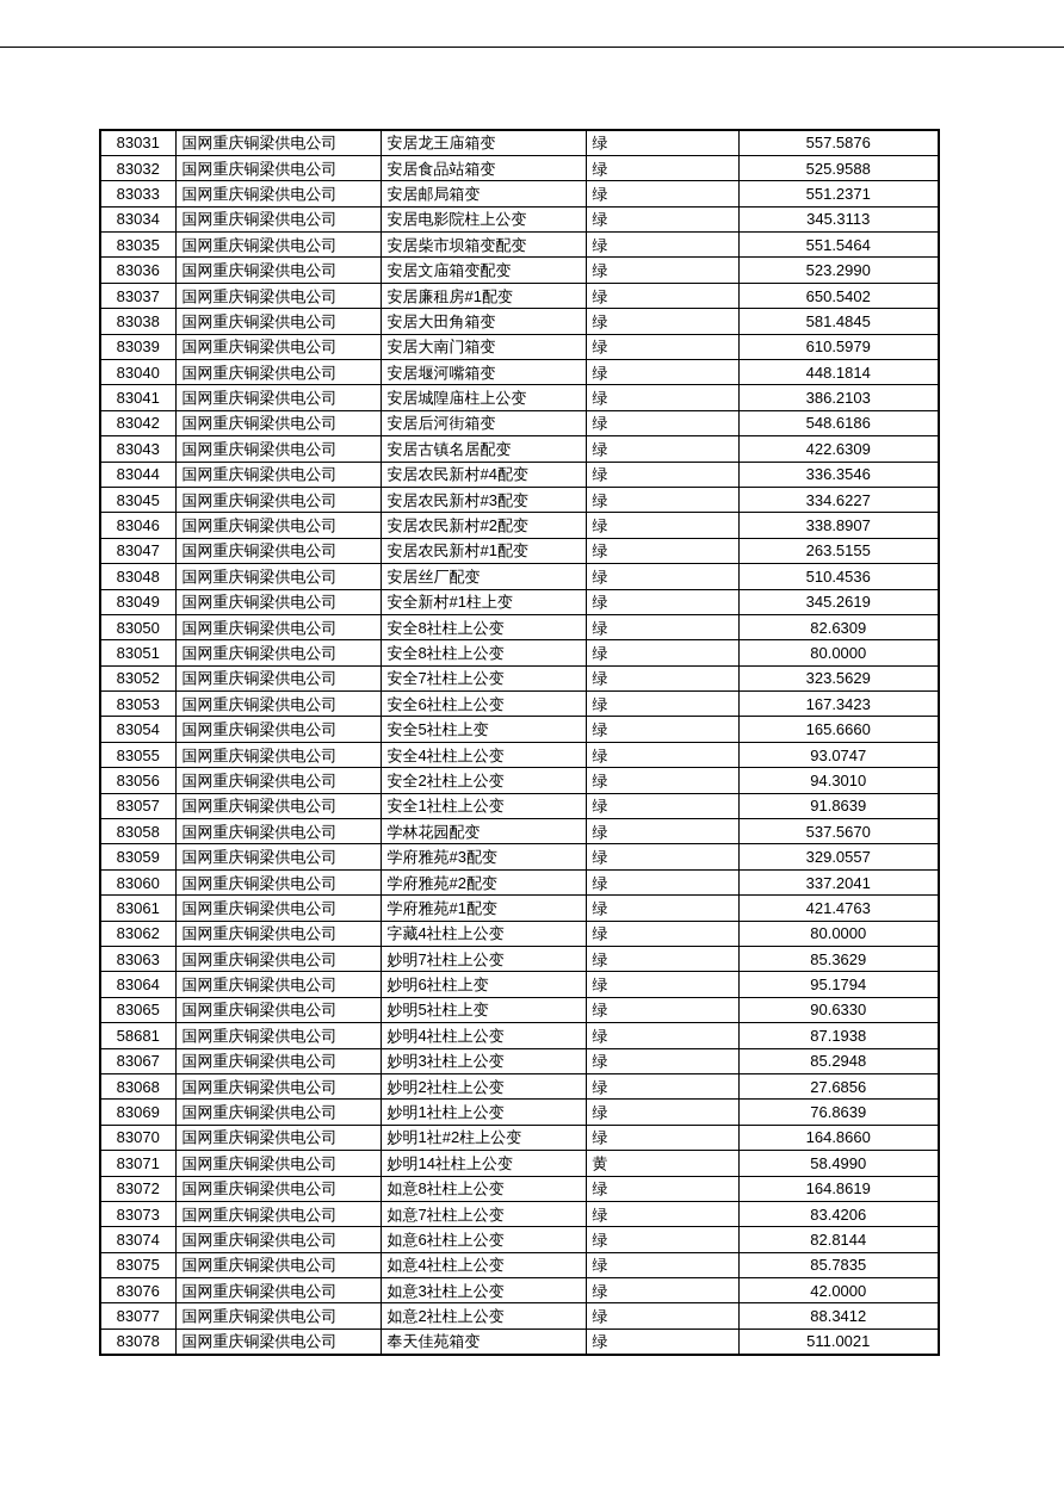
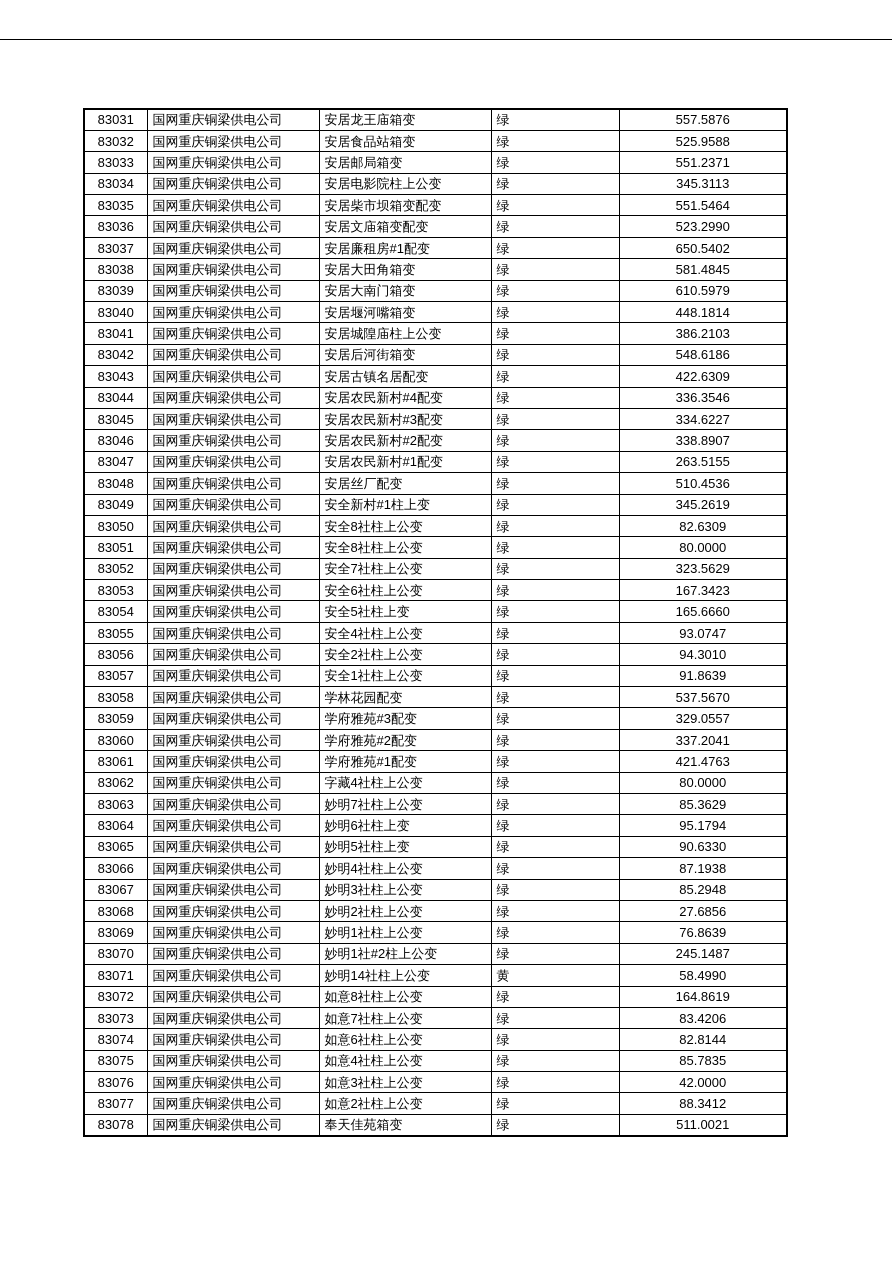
  83031	国网重庆铜梁供电公司	安居龙王庙箱变	绿	557.5876
  83032	国网重庆铜梁供电公司	安居食品站箱变	绿	525.9588
  83033	国网重庆铜梁供电公司	安居邮局箱变	绿	551.2371
  83034	国网重庆铜梁供电公司	安居电影院柱上公变	绿	345.3113
  83035	国网重庆铜梁供电公司	安居柴市坝箱变配变	绿	551.5464
  83036	国网重庆铜梁供电公司	安居文庙箱变配变	绿	523.2990
  83037	国网重庆铜梁供电公司	安居廉租房#1配变	绿	650.5402
  83038	国网重庆铜梁供电公司	安居大田角箱变	绿	581.4845
  83039	国网重庆铜梁供电公司	安居大南门箱变	绿	610.5979
  83040	国网重庆铜梁供电公司	安居堰河嘴箱变	绿	448.1814
  83041	国网重庆铜梁供电公司	安居城隍庙柱上公变	绿	386.2103
  83042	国网重庆铜梁供电公司	安居后河街箱变	绿	548.6186
  83043	国网重庆铜梁供电公司	安居古镇名居配变	绿	422.6309
  83044	国网重庆铜梁供电公司	安居农民新村#4配变	绿	336.3546
  83045	国网重庆铜梁供电公司	安居农民新村#3配变	绿	334.6227
  83046	国网重庆铜梁供电公司	安居农民新村#2配变	绿	338.8907
  83047	国网重庆铜梁供电公司	安居农民新村#1配变	绿	263.5155
  83048	国网重庆铜梁供电公司	安居丝厂配变	绿	510.4536
  83049	国网重庆铜梁供电公司	安全新村#1柱上变	绿	345.2619
  83050	国网重庆铜梁供电公司	安全8社柱上公变	绿	82.6309
  83051	国网重庆铜梁供电公司	安全8社柱上公变	绿	80.0000
  83052	国网重庆铜梁供电公司	安全7社柱上公变	绿	323.5629
  83053	国网重庆铜梁供电公司	安全6社柱上公变	绿	167.3423
  83054	国网重庆铜梁供电公司	安全5社柱上变	绿	165.6660
  83055	国网重庆铜梁供电公司	安全4社柱上公变	绿	93.0747
  83056	国网重庆铜梁供电公司	安全2社柱上公变	绿	94.3010
  83057	国网重庆铜梁供电公司	安全1社柱上公变	绿	91.8639
  83058	国网重庆铜梁供电公司	学林花园配变	绿	537.5670
  83059	国网重庆铜梁供电公司	学府雅苑#3配变	绿	329.0557
  83060	国网重庆铜梁供电公司	学府雅苑#2配变	绿	337.2041
  83061	国网重庆铜梁供电公司	学府雅苑#1配变	绿	421.4763
  83062	国网重庆铜梁供电公司	字藏4社柱上公变	绿	80.0000
  83063	国网重庆铜梁供电公司	妙明7社柱上公变	绿	85.3629
  83064	国网重庆铜梁供电公司	妙明6社柱上变	绿	95.1794
  83065	国网重庆铜梁供电公司	妙明5社柱上变	绿	90.6330
- 58681	国网重庆铜梁供电公司	妙明4社柱上公变	绿	87.1938
+ 83066	国网重庆铜梁供电公司	妙明4社柱上公变	绿	87.1938
  83067	国网重庆铜梁供电公司	妙明3社柱上公变	绿	85.2948
  83068	国网重庆铜梁供电公司	妙明2社柱上公变	绿	27.6856
  83069	国网重庆铜梁供电公司	妙明1社柱上公变	绿	76.8639
- 83070	国网重庆铜梁供电公司	妙明1社#2柱上公变	绿	164.8660
+ 83070	国网重庆铜梁供电公司	妙明1社#2柱上公变	绿	245.1487
  83071	国网重庆铜梁供电公司	妙明14社柱上公变	黄	58.4990
  83072	国网重庆铜梁供电公司	如意8社柱上公变	绿	164.8619
  83073	国网重庆铜梁供电公司	如意7社柱上公变	绿	83.4206
  83074	国网重庆铜梁供电公司	如意6社柱上公变	绿	82.8144
  83075	国网重庆铜梁供电公司	如意4社柱上公变	绿	85.7835
  83076	国网重庆铜梁供电公司	如意3社柱上公变	绿	42.0000
  83077	国网重庆铜梁供电公司	如意2社柱上公变	绿	88.3412
  83078	国网重庆铜梁供电公司	奉天佳苑箱变	绿	511.0021
